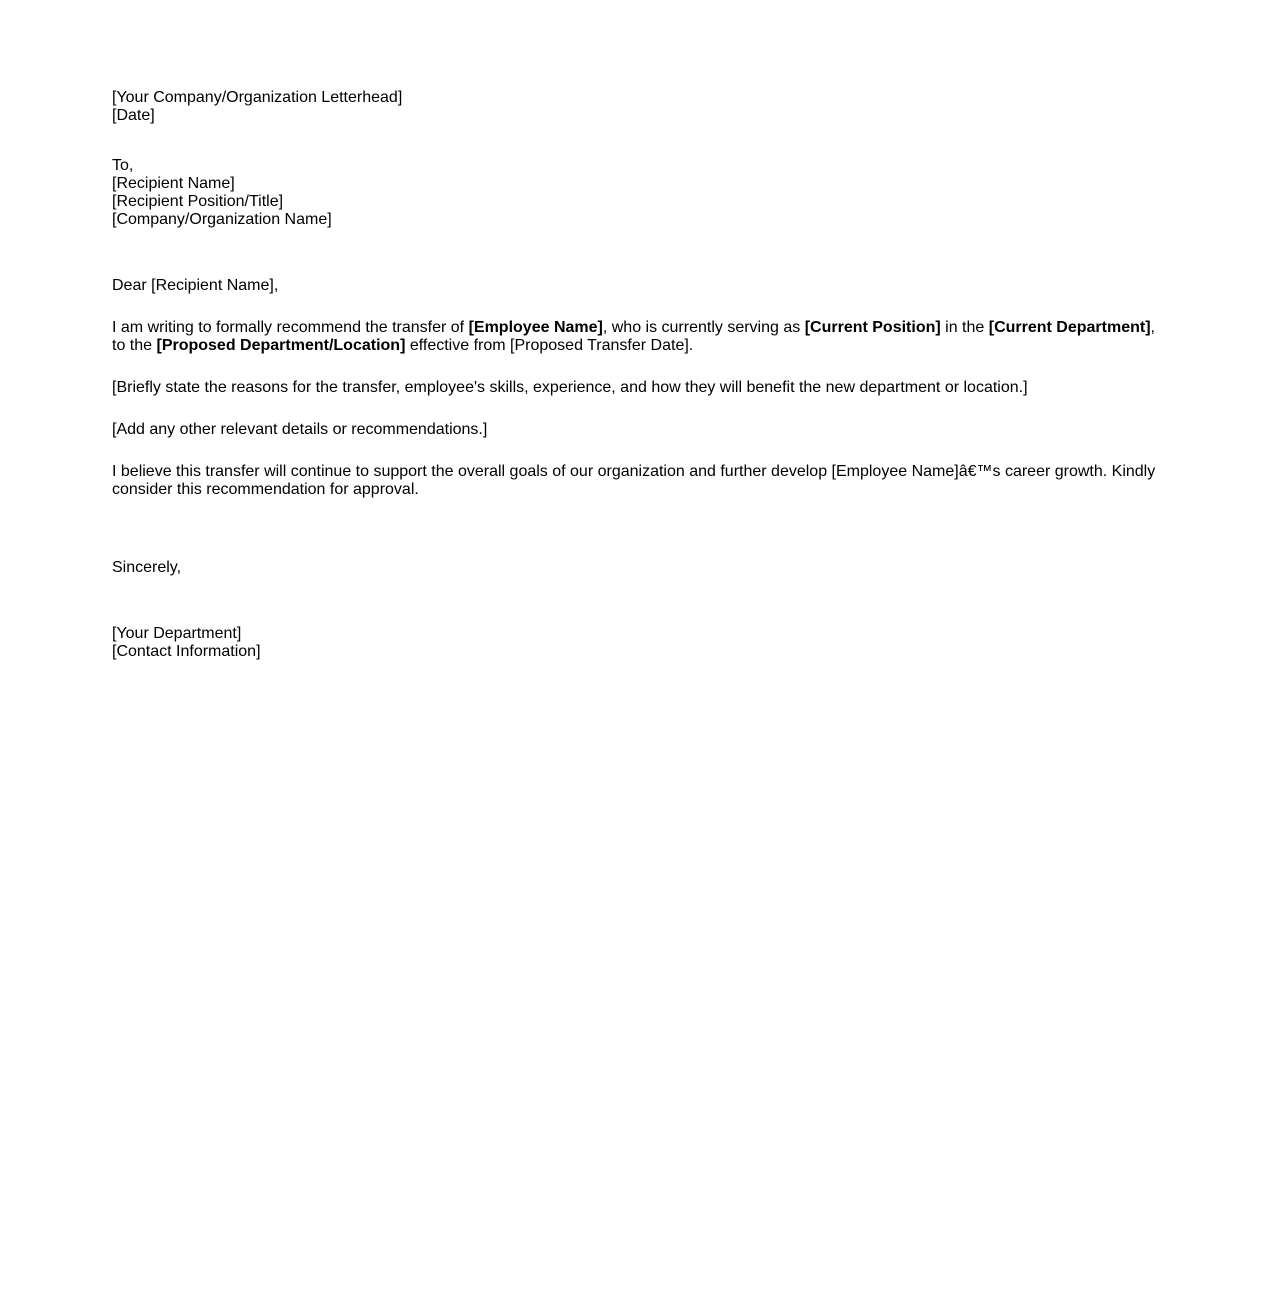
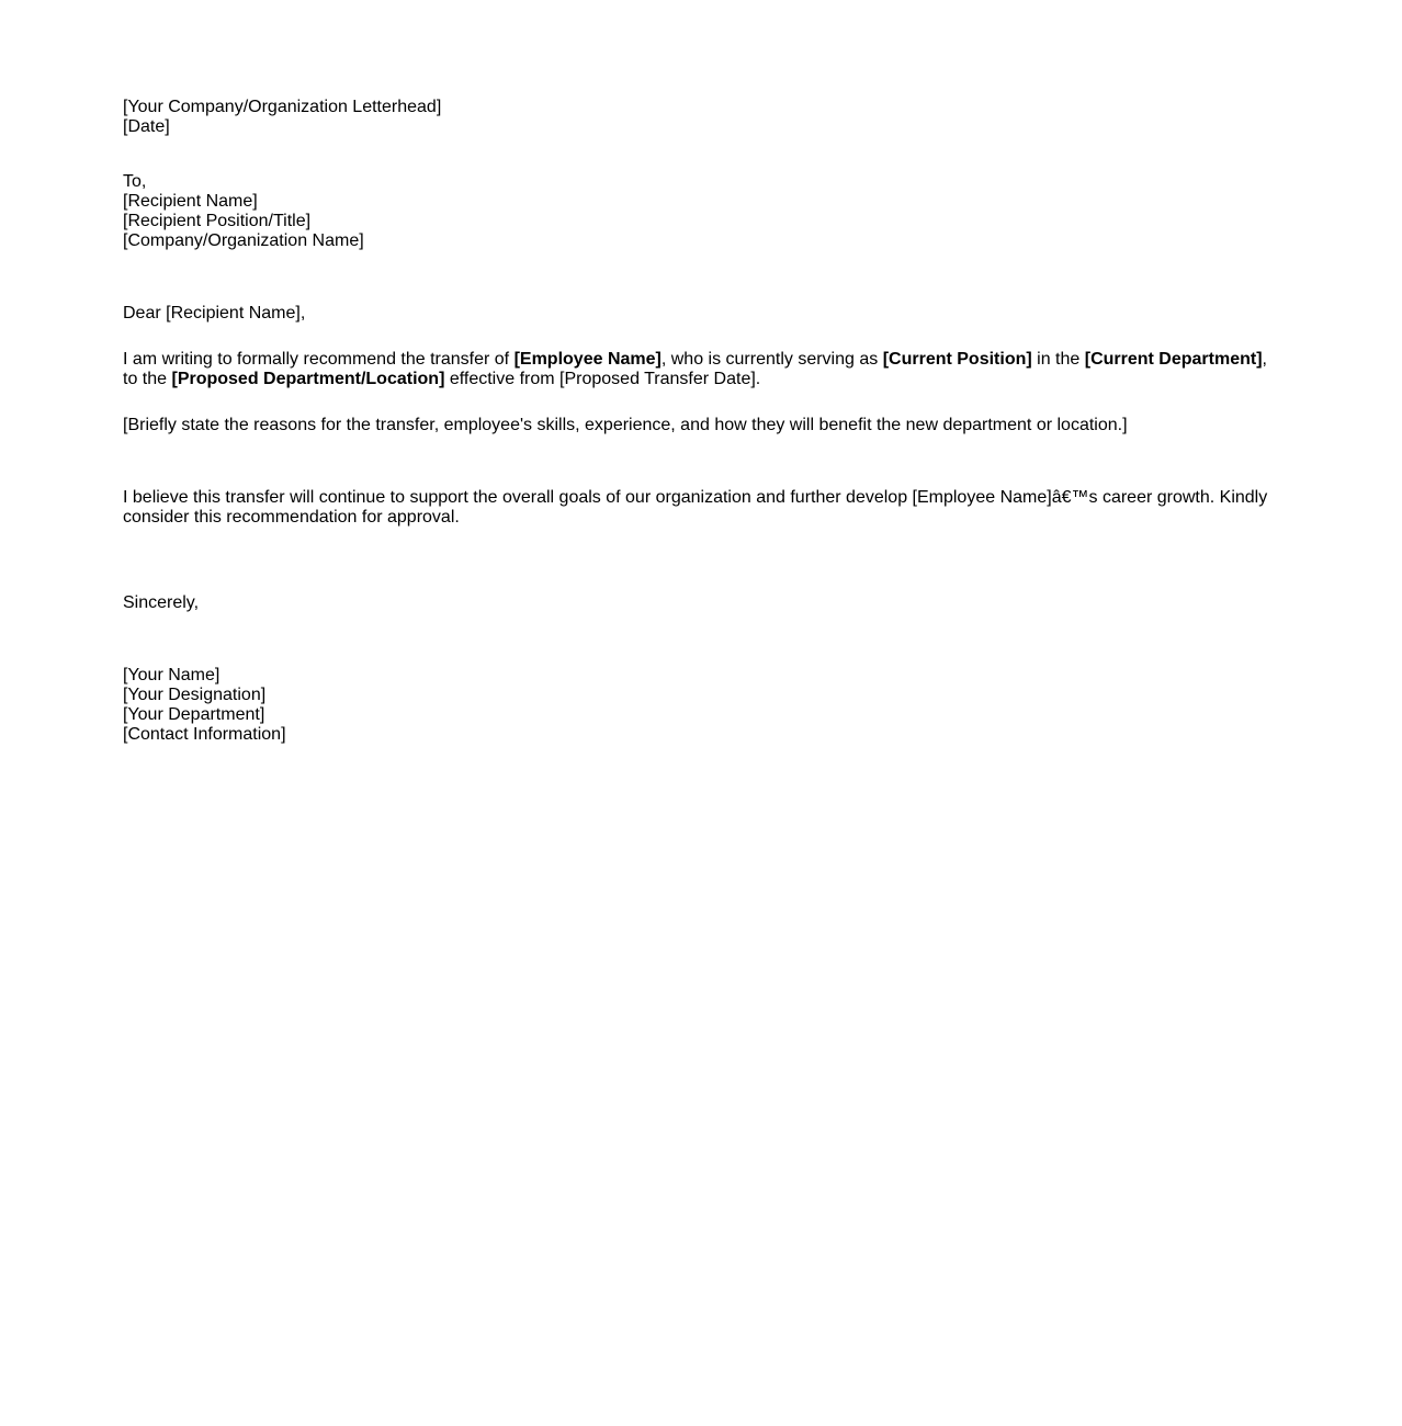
  [Your Company/Organization Letterhead]
  [Date]
  To,
  [Recipient Name]
  [Recipient Position/Title]
  [Company/Organization Name]
  Dear [Recipient Name],
  I am writing to formally recommend the transfer of [Employee Name], who is currently serving as [Current Position] in the [Current Department], to the [Proposed Department/Location] effective from [Proposed Transfer Date].
  [Briefly state the reasons for the transfer, employee's skills, experience, and how they will benefit the new department or location.]
- [Add any other relevant details or recommendations.]
  I believe this transfer will continue to support the overall goals of our organization and further develop [Employee Name]â€™s career growth. Kindly consider this recommendation for approval.
  Sincerely,
+ [Your Name]
+ [Your Designation]
  [Your Department]
  [Contact Information]
